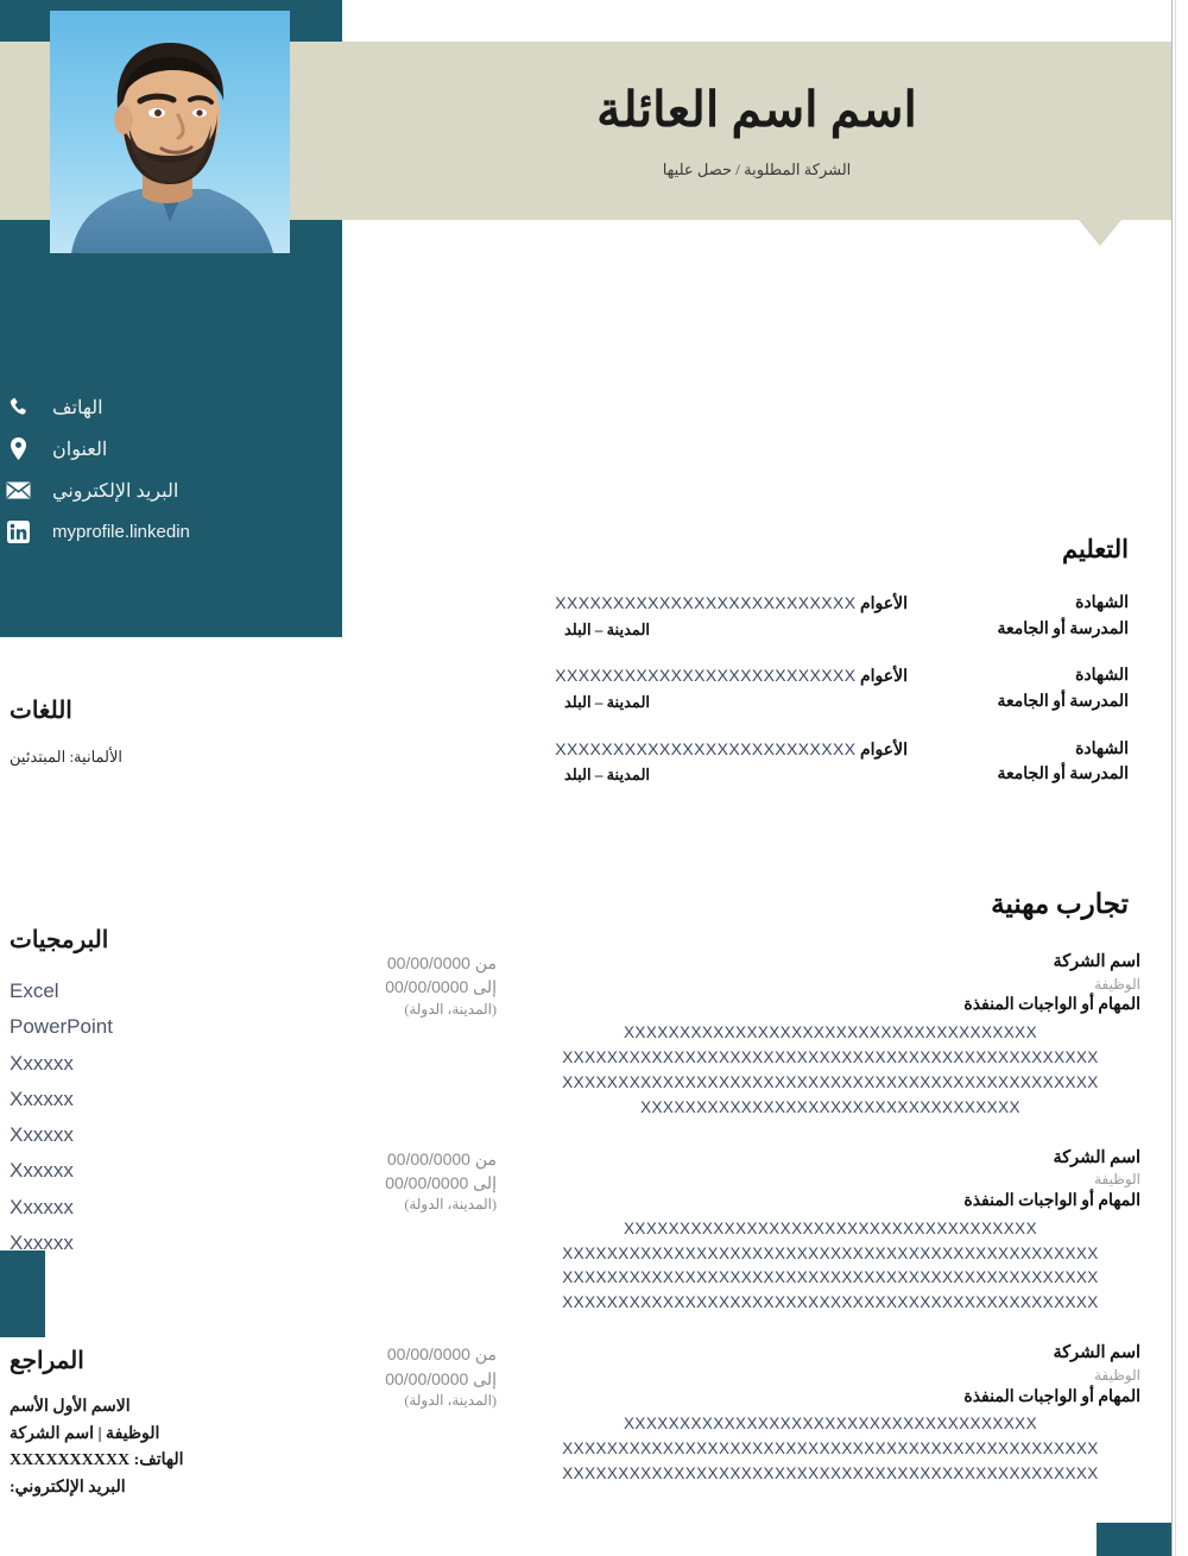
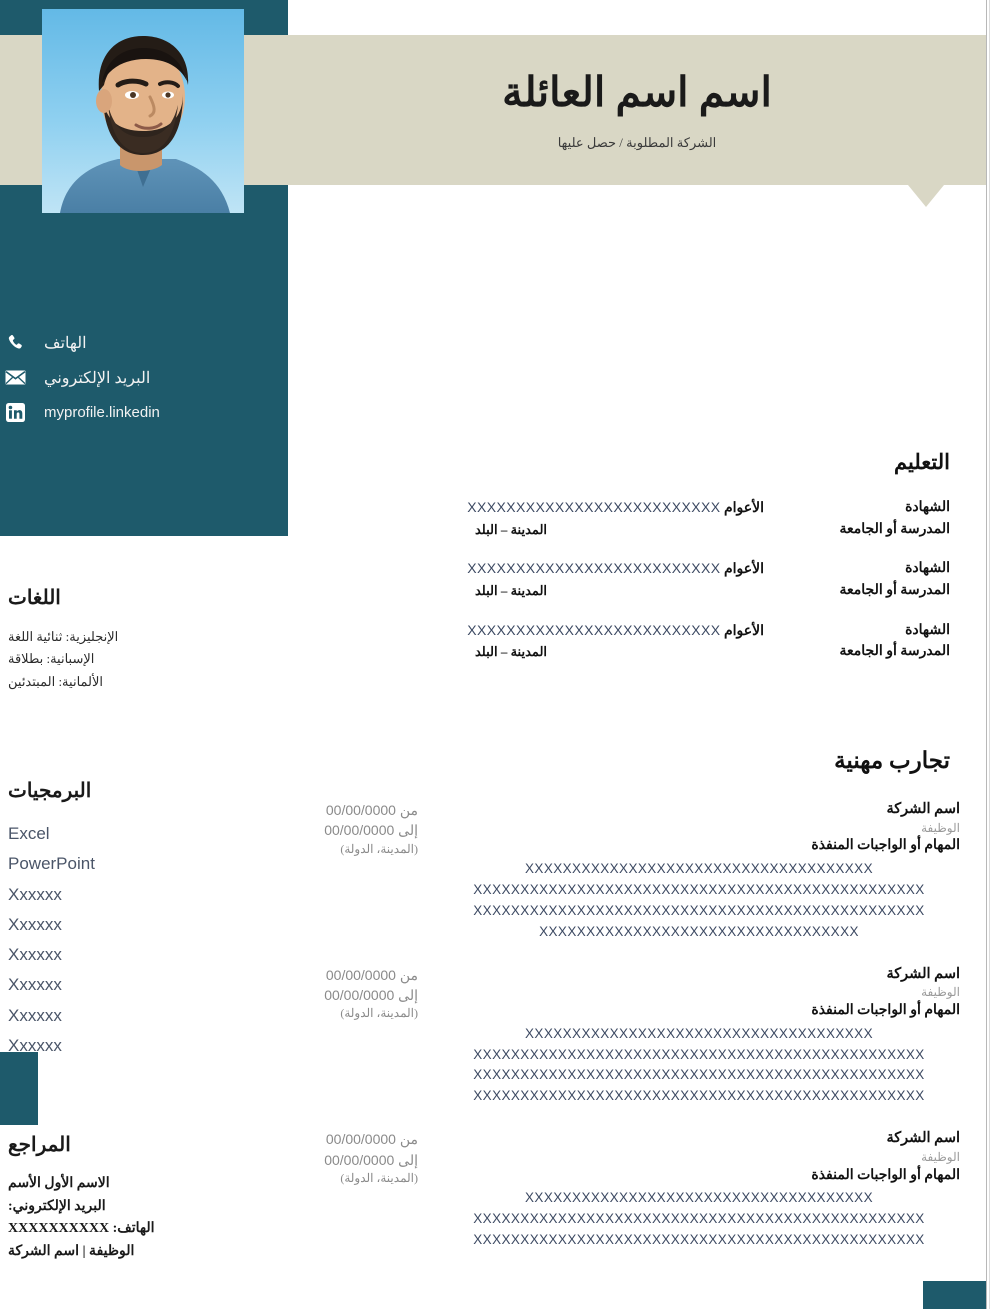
  اسم اسم العائلة
  الشركة المطلوبة / حصل عليها
  الهاتف
- العنوان
  البريد الإلكتروني
  myprofile.linkedin
  اللغات
+ الإنجليزية: ثنائية اللغة
+ الإسبانية: بطلاقة
  الألمانية: المبتدئين
  البرمجيات
  Excel
  PowerPoint
  Xxxxxx
  Xxxxxx
  Xxxxxx
  Xxxxxx
  Xxxxxx
  Xxxxxx
  المراجع
  الاسم الأول الأسم
- الوظيفة | اسم الشركة
+ البريد الإلكتروني:
  الهاتف: XXXXXXXXXX
- البريد الإلكتروني:
+ الوظيفة | اسم الشركة
  التعليم
  الشهادة
  المدرسة أو الجامعة
  الأعوام XXXXXXXXXXXXXXXXXXXXXXXXXX
  المدينة – البلد
  الشهادة
  المدرسة أو الجامعة
  الأعوام XXXXXXXXXXXXXXXXXXXXXXXXXX
  المدينة – البلد
  الشهادة
  المدرسة أو الجامعة
  الأعوام XXXXXXXXXXXXXXXXXXXXXXXXXX
  المدينة – البلد
  تجارب مهنية
  من 00/00/0000
  إلى 00/00/0000
  (المدينة، الدولة)
  اسم الشركة
  الوظيفة
  المهام أو الواجبات المنفذة
  XXXXXXXXXXXXXXXXXXXXXXXXXXXXXXXXXXXXX
  XXXXXXXXXXXXXXXXXXXXXXXXXXXXXXXXXXXXXXXXXXXXXXXX
  XXXXXXXXXXXXXXXXXXXXXXXXXXXXXXXXXXXXXXXXXXXXXXXX
  XXXXXXXXXXXXXXXXXXXXXXXXXXXXXXXXXX
  من 00/00/0000
  إلى 00/00/0000
  (المدينة، الدولة)
  اسم الشركة
  الوظيفة
  المهام أو الواجبات المنفذة
  XXXXXXXXXXXXXXXXXXXXXXXXXXXXXXXXXXXXX
  XXXXXXXXXXXXXXXXXXXXXXXXXXXXXXXXXXXXXXXXXXXXXXXX
  XXXXXXXXXXXXXXXXXXXXXXXXXXXXXXXXXXXXXXXXXXXXXXXX
  XXXXXXXXXXXXXXXXXXXXXXXXXXXXXXXXXXXXXXXXXXXXXXXX
  من 00/00/0000
  إلى 00/00/0000
  (المدينة، الدولة)
  اسم الشركة
  الوظيفة
  المهام أو الواجبات المنفذة
  XXXXXXXXXXXXXXXXXXXXXXXXXXXXXXXXXXXXX
  XXXXXXXXXXXXXXXXXXXXXXXXXXXXXXXXXXXXXXXXXXXXXXXX
  XXXXXXXXXXXXXXXXXXXXXXXXXXXXXXXXXXXXXXXXXXXXXXXX
